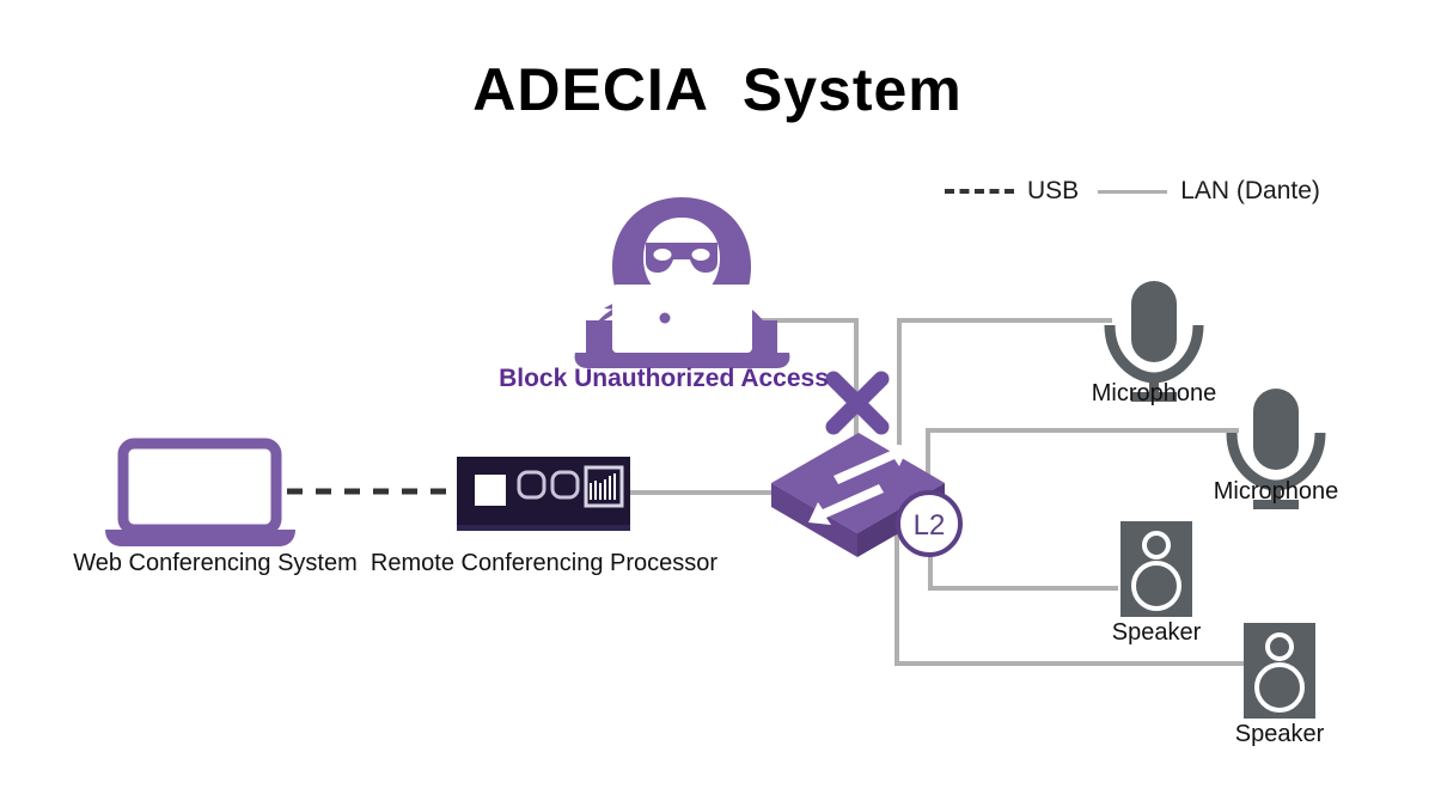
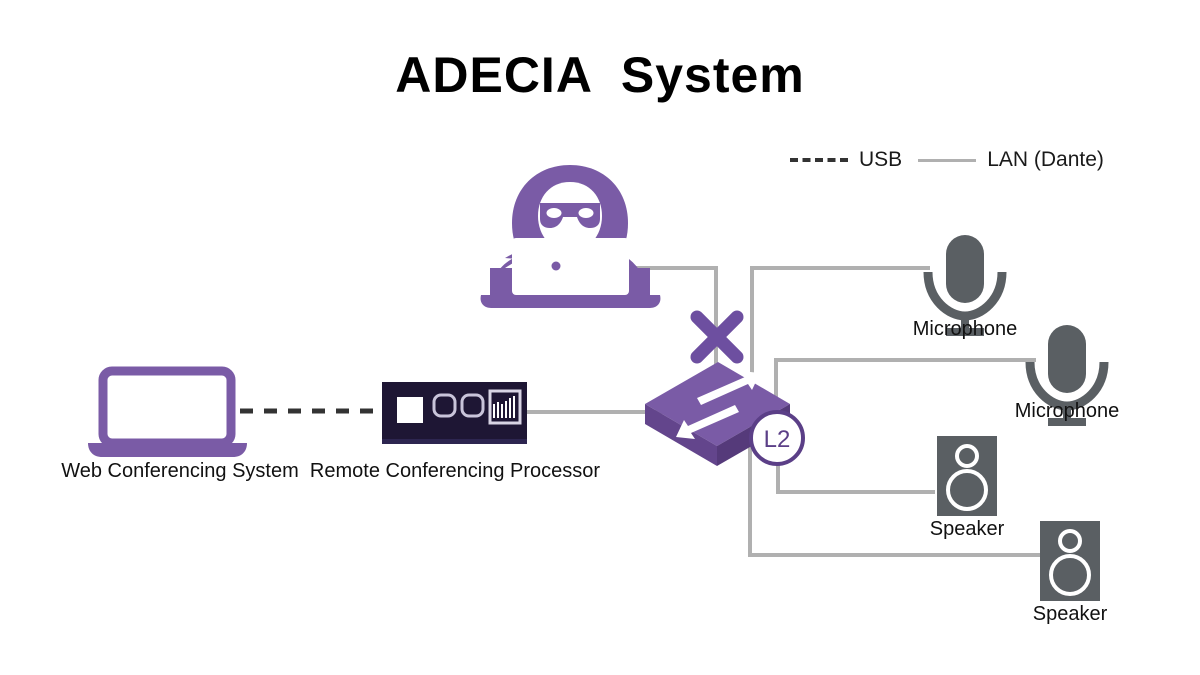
  ADECIA System
  USB
  LAN (Dante)
  L2
- Block Unauthorized Access
  Web Conferencing System
  Remote Conferencing Processor
  Microphone
  Microphone
  Speaker
  Speaker
